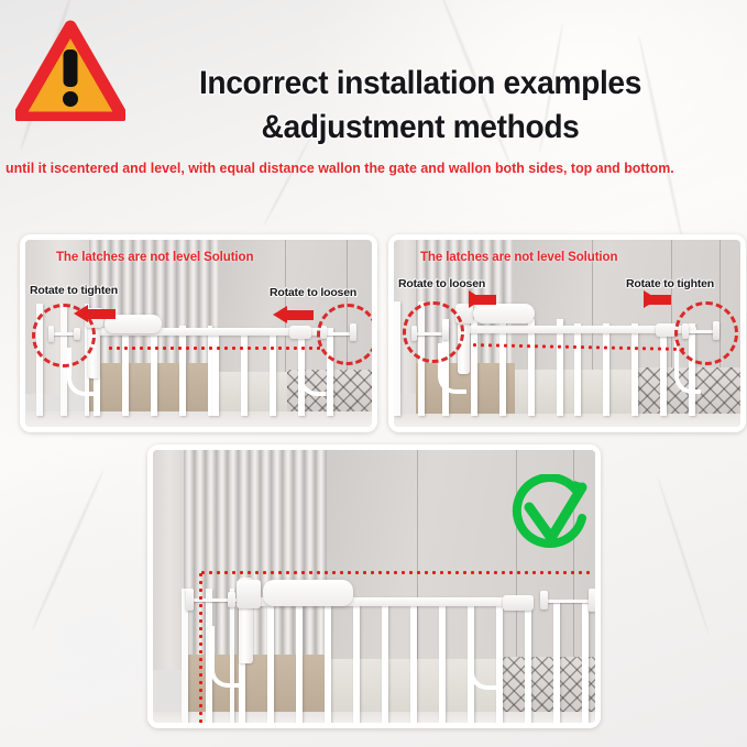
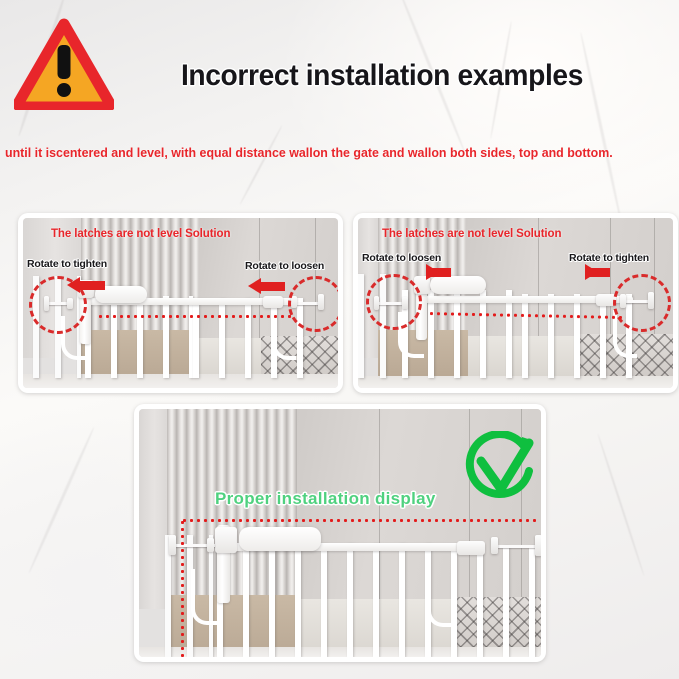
  Incorrect installation examples
- &adjustment methods
  until it iscentered and level, with equal distance wallon the gate and wallon both sides, top and bottom.
  The latches are not level Solution
  Rotate to tighten
  Rotate to loosen
  The latches are not level Solution
  Rotate to loosen
  Rotate to tighten
+ Proper installation display
